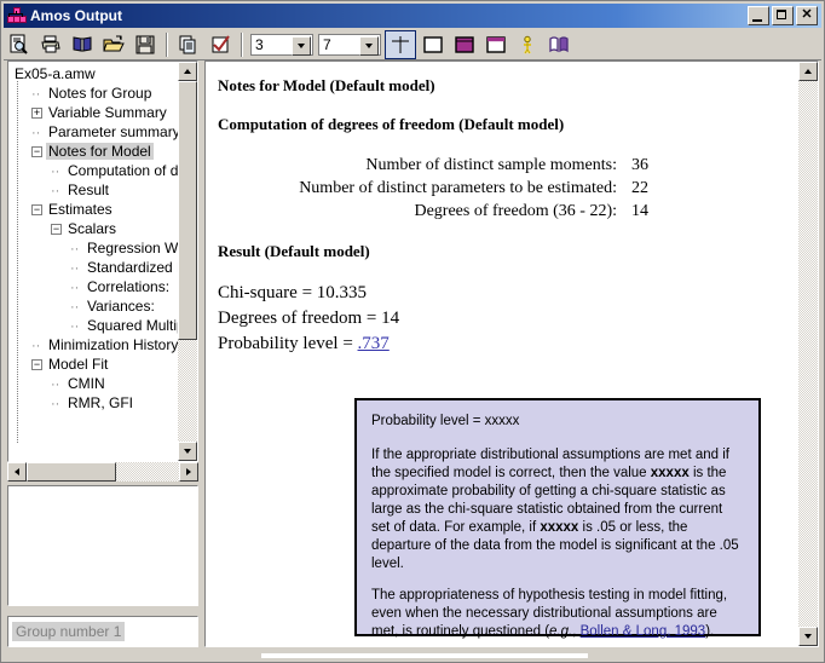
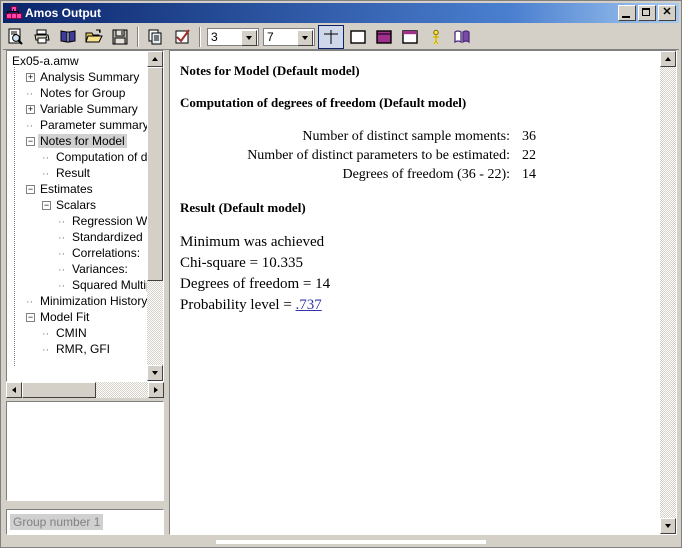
  Amos Output
  ✕
  3
  7
  Ex05-a.amw
+ + Analysis Summary
  ·· Notes for Group
  + Variable Summary
  ·· Parameter summary
  − Notes for Model
  ·· Computation of d
  ·· Result
  − Estimates
  − Scalars
  ·· Regression W
  ·· Standardized
  ·· Correlations:
  ·· Variances:
  ·· Squared Multi
  ·· Minimization History
  − Model Fit
  ·· CMIN
  ·· RMR, GFI
  Group number 1
  Notes for Model (Default model)
  Computation of degrees of freedom (Default model)
  Number of distinct sample moments:
  36
  Number of distinct parameters to be estimated:
  22
  Degrees of freedom (36 - 22):
  14
  Result (Default model)
+ Minimum was achieved
  Chi-square = 10.335
  Degrees of freedom = 14
  Probability level = .737
- Probability level = xxxxx
- If the appropriate distributional assumptions are met and if the specified model is correct, then the value xxxxx is the approximate probability of getting a chi-square statistic as large as the chi-square statistic obtained from the current set of data. For example, if xxxxx is .05 or less, the departure of the data from the model is significant at the .05 level.
- The appropriateness of hypothesis testing in model fitting, even when the necessary distributional assumptions are met, is routinely questioned (e.g., Bollen & Long, 1993).
